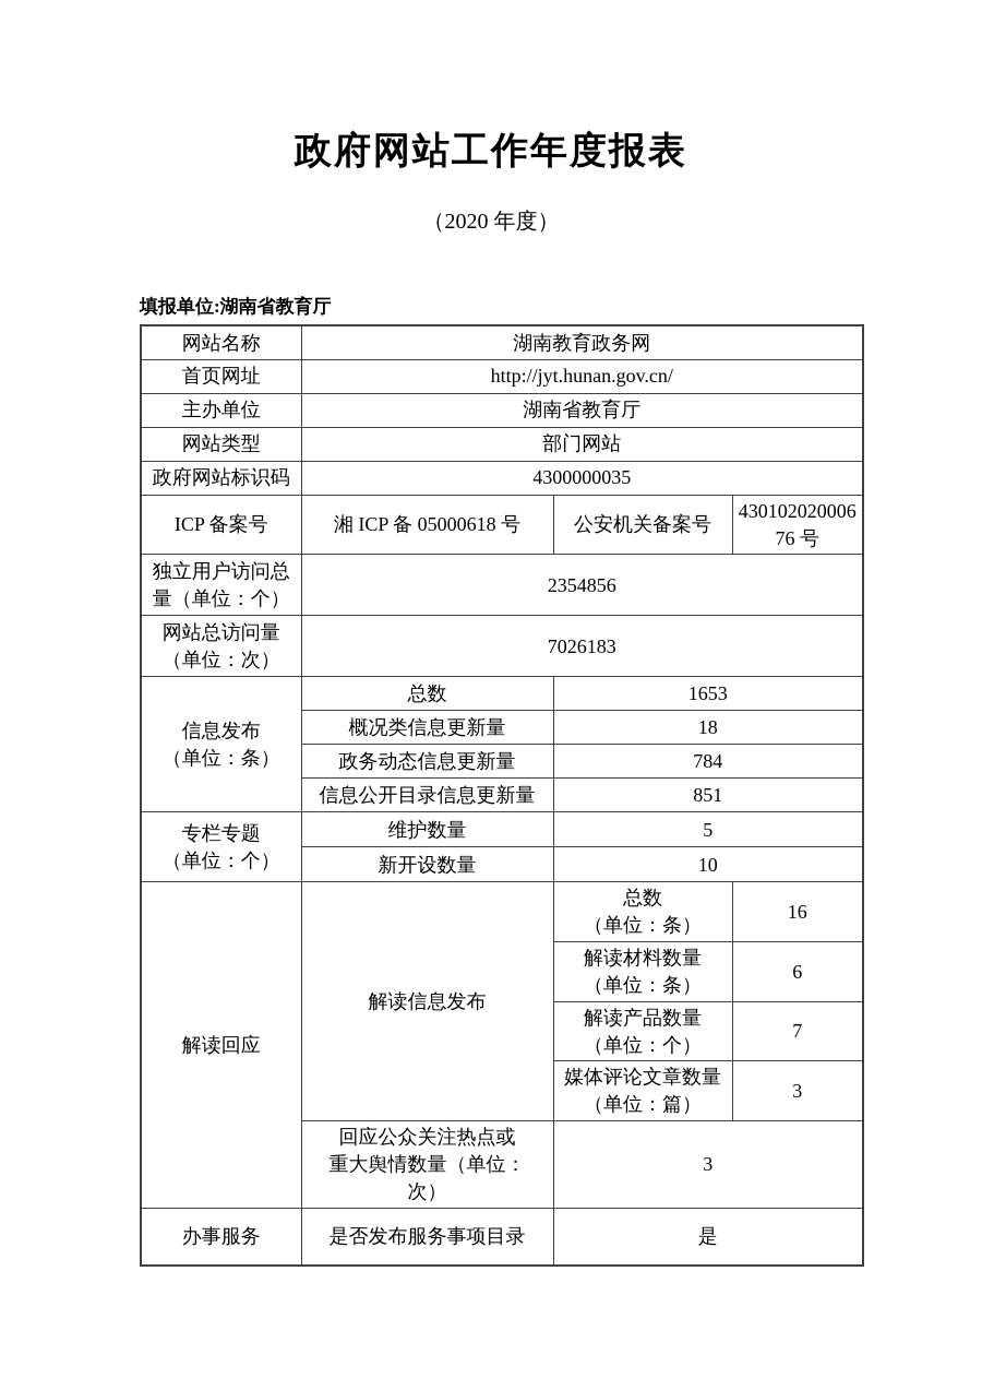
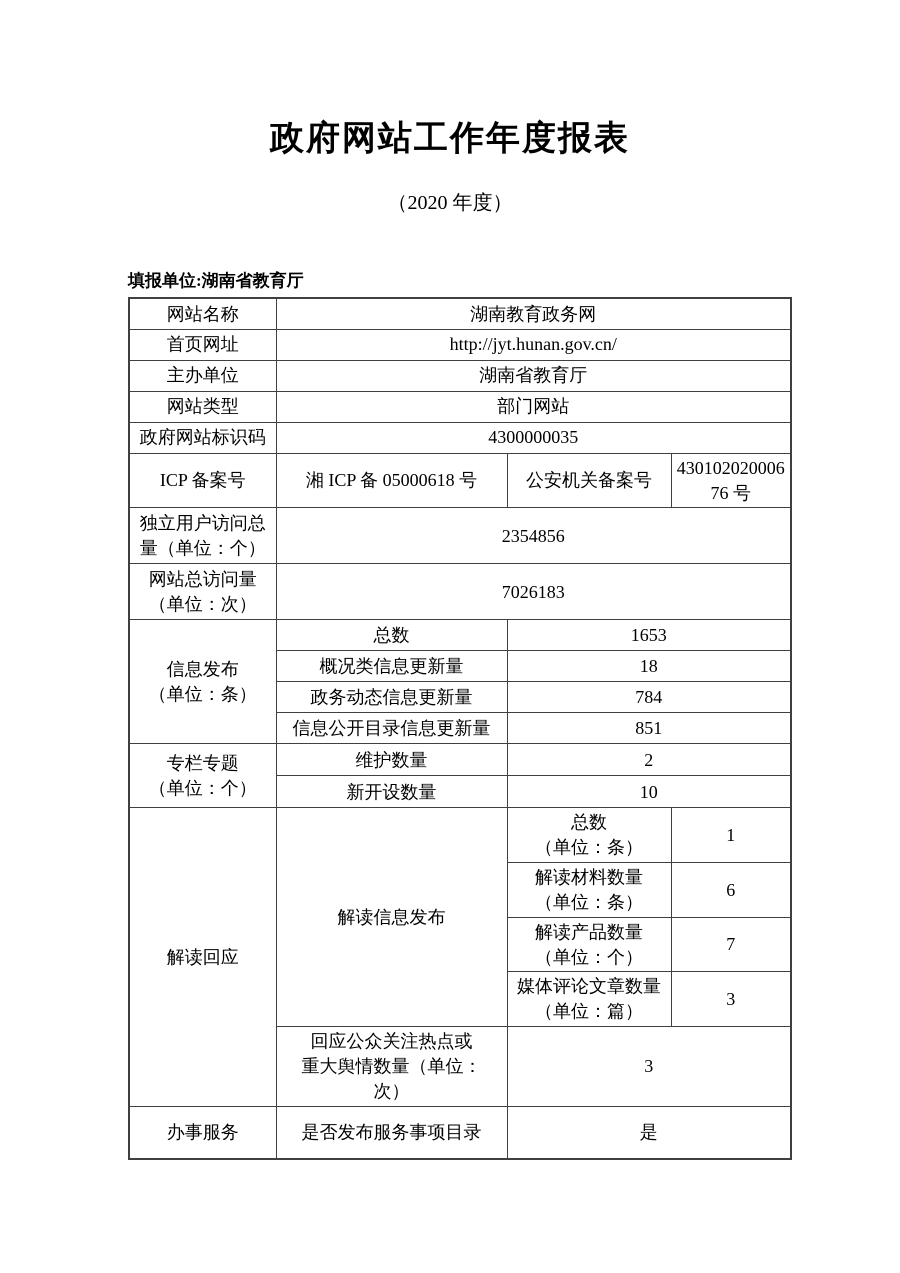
  政府网站工作年度报表
  （2020 年度）
  填报单位:湖南省教育厅
  网站名称	湖南教育政务网
  首页网址	http://jyt.hunan.gov.cn/
  主办单位	湖南省教育厅
  网站类型	部门网站
  政府网站标识码	4300000035
  ICP 备案号	湘 ICP 备 05000618 号	公安机关备案号	43010202000676 号
  独立用户访问总量（单位：个）	2354856
  网站总访问量 （单位：次）	7026183
  信息发布 （单位：条）	总数	1653
  概况类信息更新量	18
  政务动态信息更新量	784
  信息公开目录信息更新量	851
- 专栏专题 （单位：个）	维护数量	5
+ 专栏专题 （单位：个）	维护数量	2
  新开设数量	10
- 解读回应	解读信息发布	总数 （单位：条）	16
+ 解读回应	解读信息发布	总数 （单位：条）	1
  解读材料数量 （单位：条）	6
  解读产品数量 （单位：个）	7
  媒体评论文章数量 （单位：篇）	3
  回应公众关注热点或 重大舆情数量（单位： 次）	3
  办事服务	是否发布服务事项目录	是
